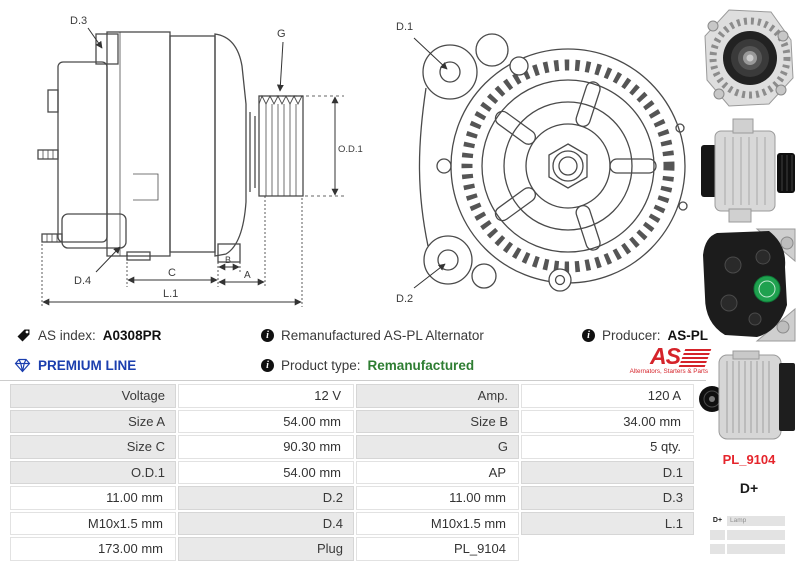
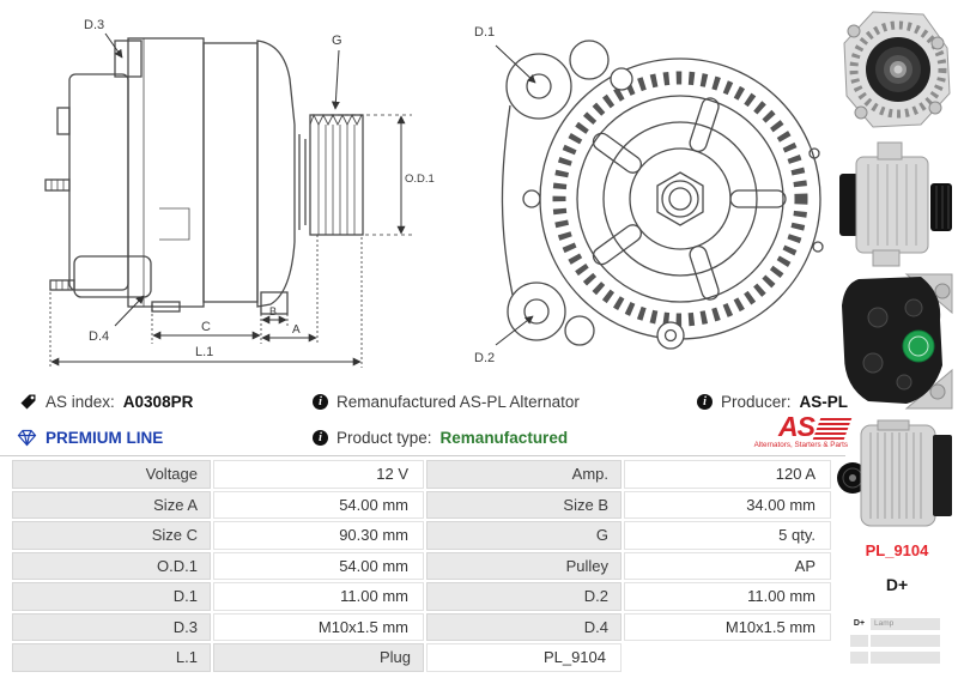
  D.3
  G
  O.D.1
  D.4
  C
  B
  A
  L.1
  D.1
  D.2
  AS index:
  A0308PR
  i
  Remanufactured AS-PL Alternator
  i
  Producer:
  AS-PL
  PREMIUM LINE
  i
  Product type:
  Remanufactured
  AS
  Voltage
  12 V
  Amp.
  120 A
  Size A
  54.00 mm
  Size B
  34.00 mm
  Size C
  90.30 mm
  G
  5 qty.
  O.D.1
  54.00 mm
+ Pulley
  AP
  D.1
  11.00 mm
  D.2
  11.00 mm
  D.3
  M10x1.5 mm
  D.4
  M10x1.5 mm
  L.1
- 173.00 mm
  Plug
  PL_9104
  PL_9104
  D+
